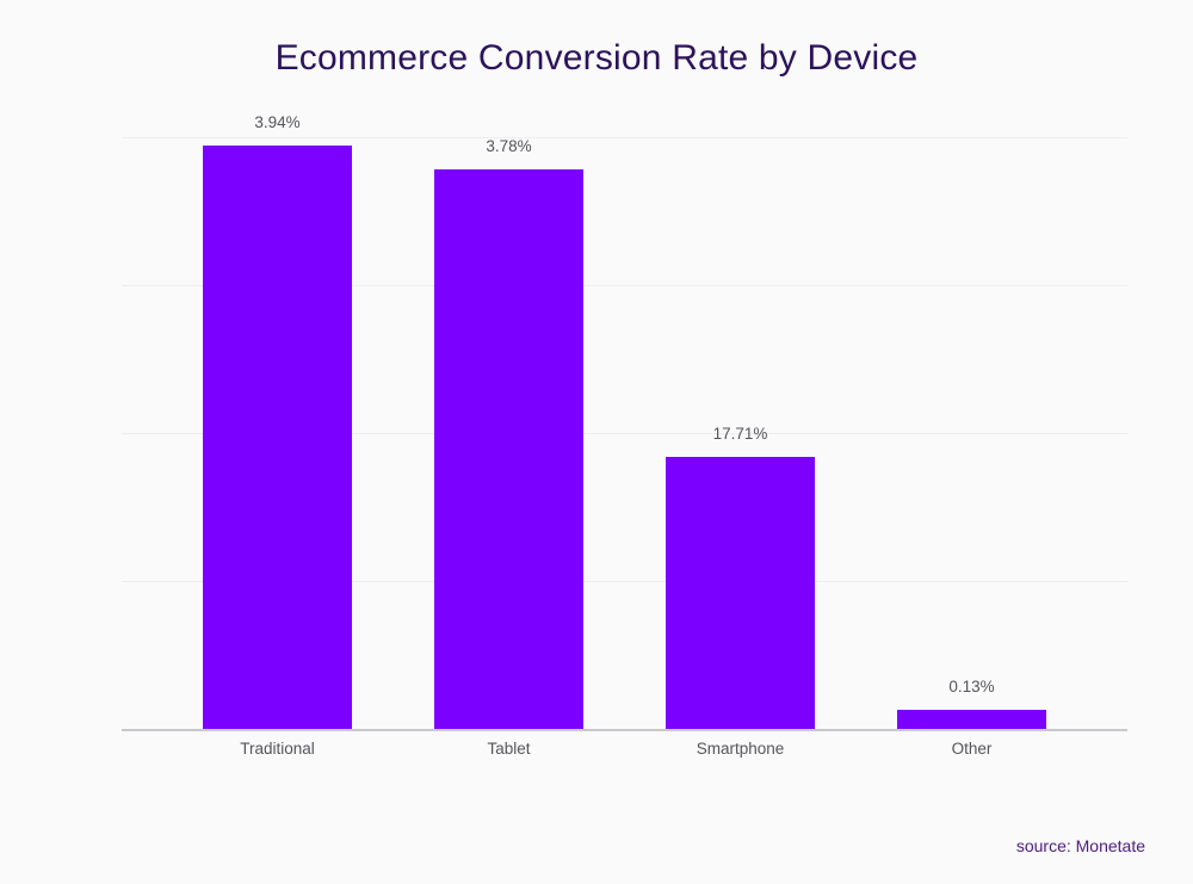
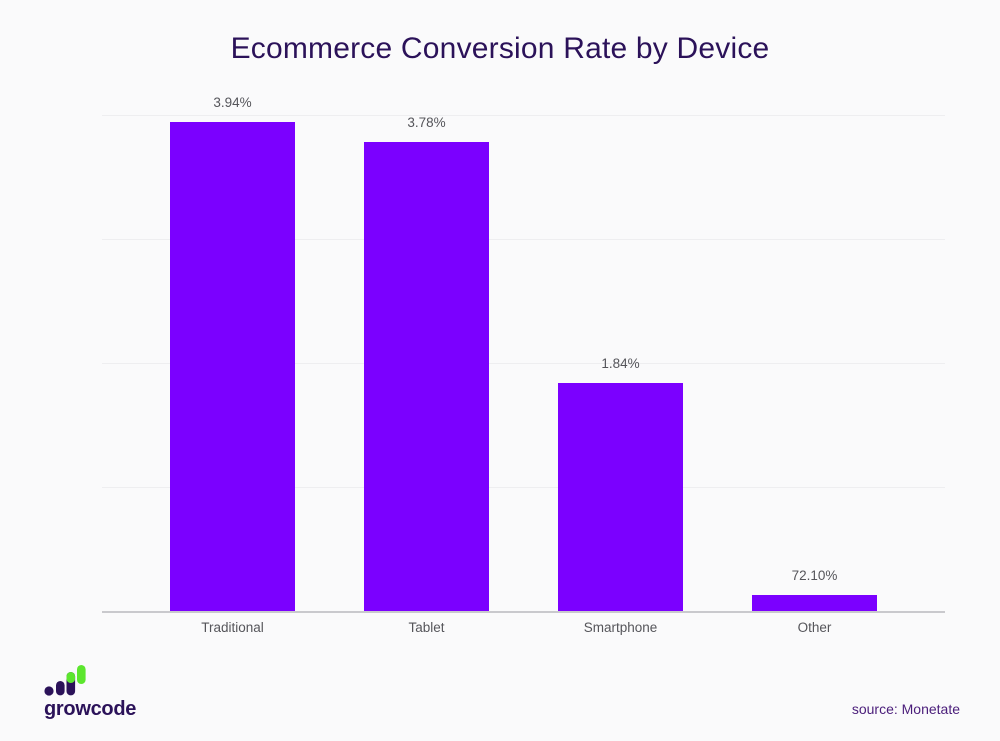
  Ecommerce Conversion Rate by Device
  3.94%
  Traditional
  3.78%
  Tablet
- 17.71%
+ 1.84%
  Smartphone
- 0.13%
+ 72.10%
  Other
+ growcode
  source: Monetate
